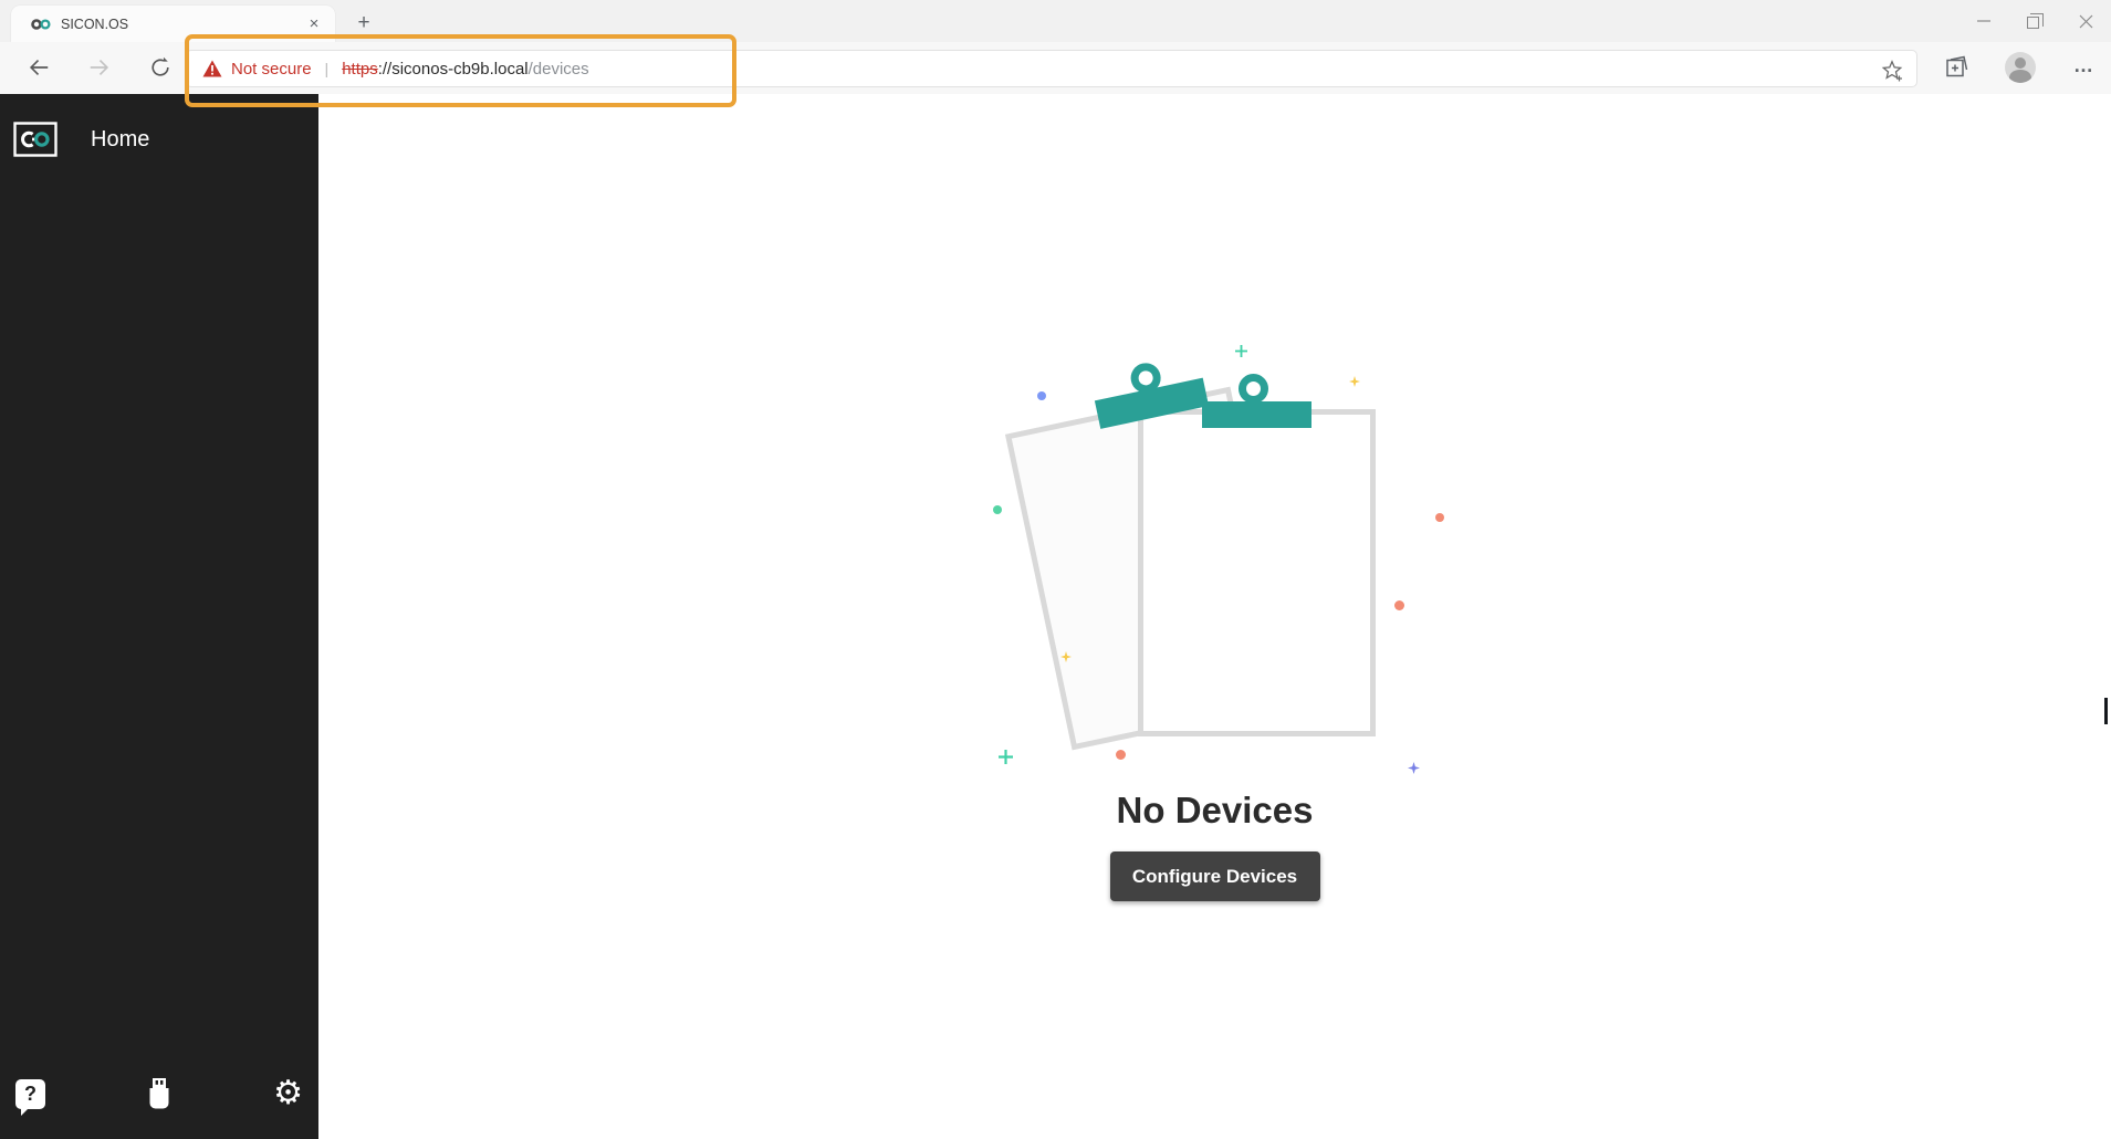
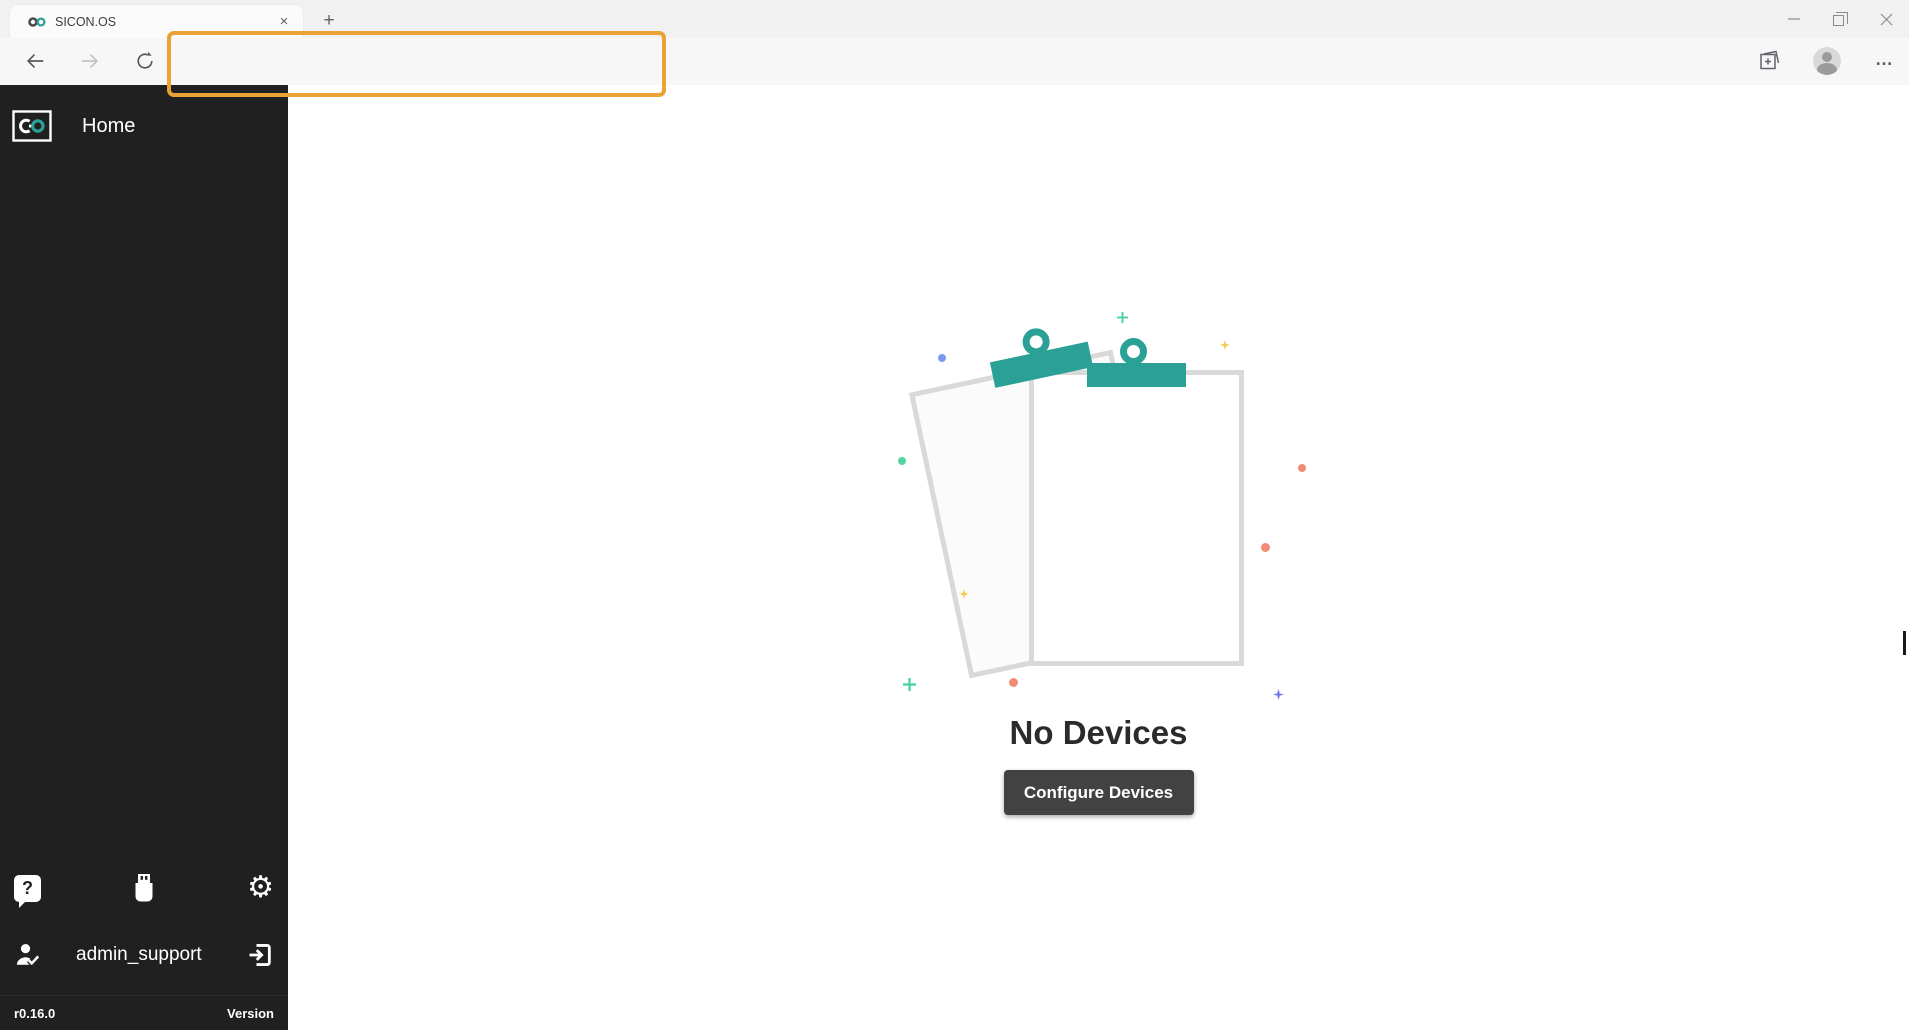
  SICON.OS
  ×
  +
- Not secure
- |
- https://siconos-cb9b.local/devices
  …
  Home
  ?
  ⚙
+ admin_support
+ r0.16.0
+ Version
  No Devices
  Configure Devices
